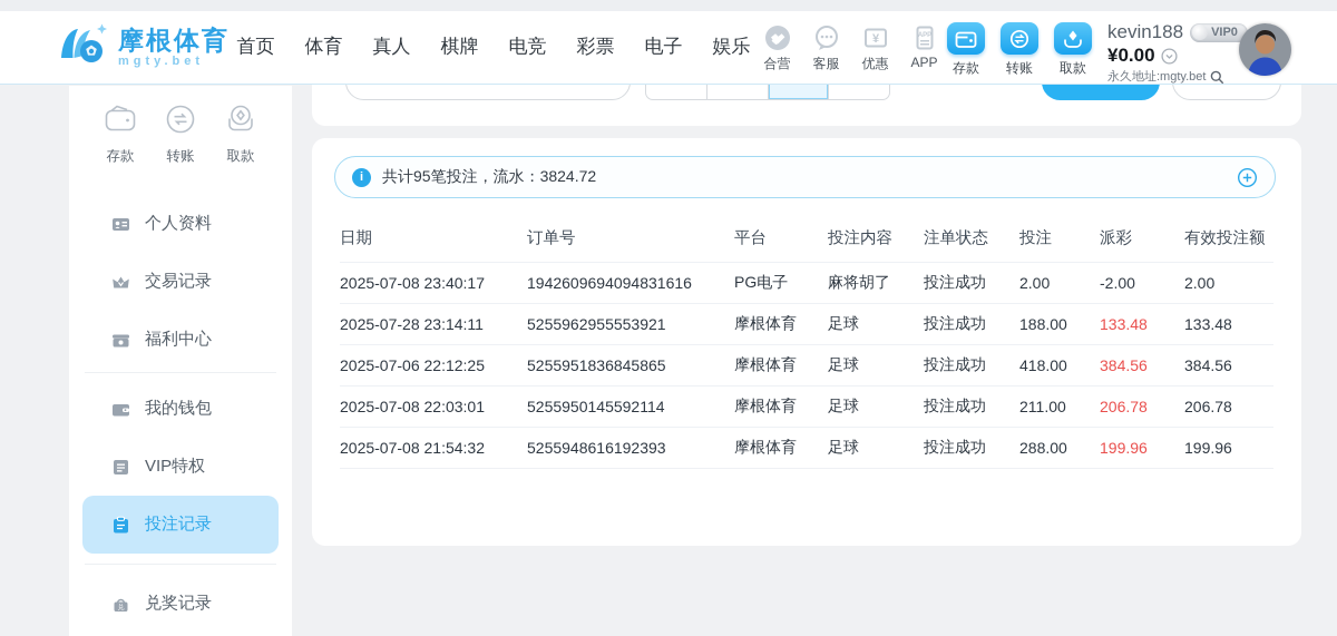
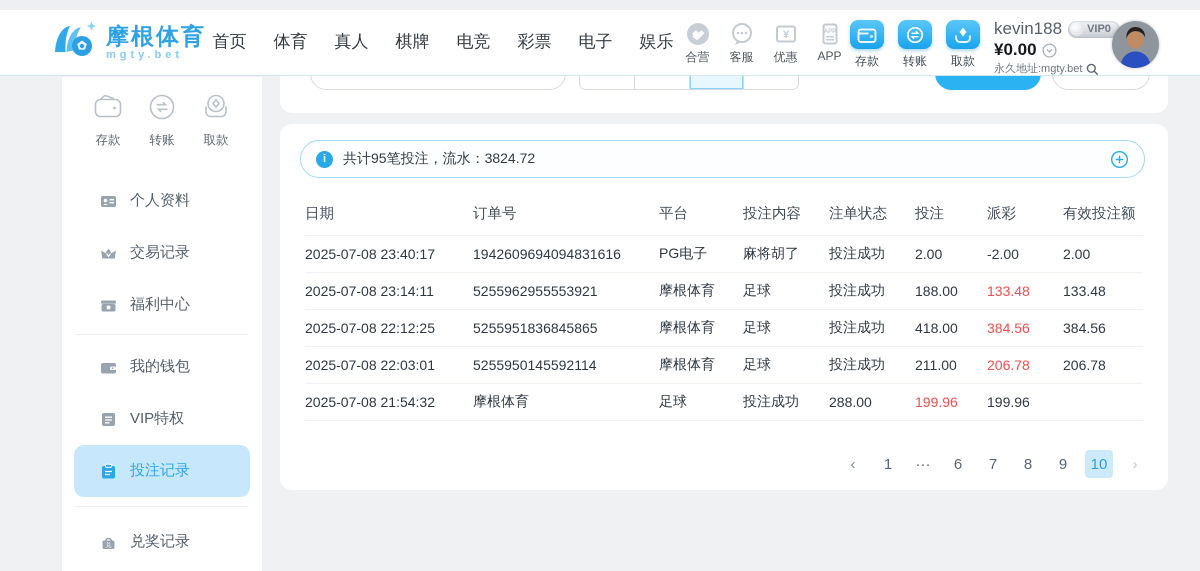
  摩根体育
  mgty.bet
  首页
  体育
  真人
  棋牌
  电竞
  彩票
  电子
  娱乐
  合营
  客服
  ¥
  优惠
  APP
  存款
  转账
  取款
  kevin188
  VIP0
  ¥0.00
  永久地址:mgty.bet
  存款
  转账
  取款
  个人资料
  交易记录
  福利中心
  我的钱包
  VIP特权
  投注记录
  兑奖记录
  i
  共计95笔投注，流水：3824.72
  日期
  订单号
  平台
  投注内容
  注单状态
  投注
  派彩
  有效投注额
  2025-07-08 23:40:17
  1942609694094831616
  PG电子
  麻将胡了
  投注成功
  2.00
  -2.00
  2.00
- 2025-07-28 23:14:11
+ 2025-07-08 23:14:11
  5255962955553921
  摩根体育
  足球
  投注成功
  188.00
  133.48
  133.48
- 2025-07-06 22:12:25
+ 2025-07-08 22:12:25
  5255951836845865
  摩根体育
  足球
  投注成功
  418.00
  384.56
  384.56
  2025-07-08 22:03:01
  5255950145592114
  摩根体育
  足球
  投注成功
  211.00
  206.78
  206.78
  2025-07-08 21:54:32
- 5255948616192393
  摩根体育
  足球
  投注成功
  288.00
  199.96
  199.96
+ ‹
+ 1
+ ···
+ 6
+ 7
+ 8
+ 9
+ 10
+ ›
